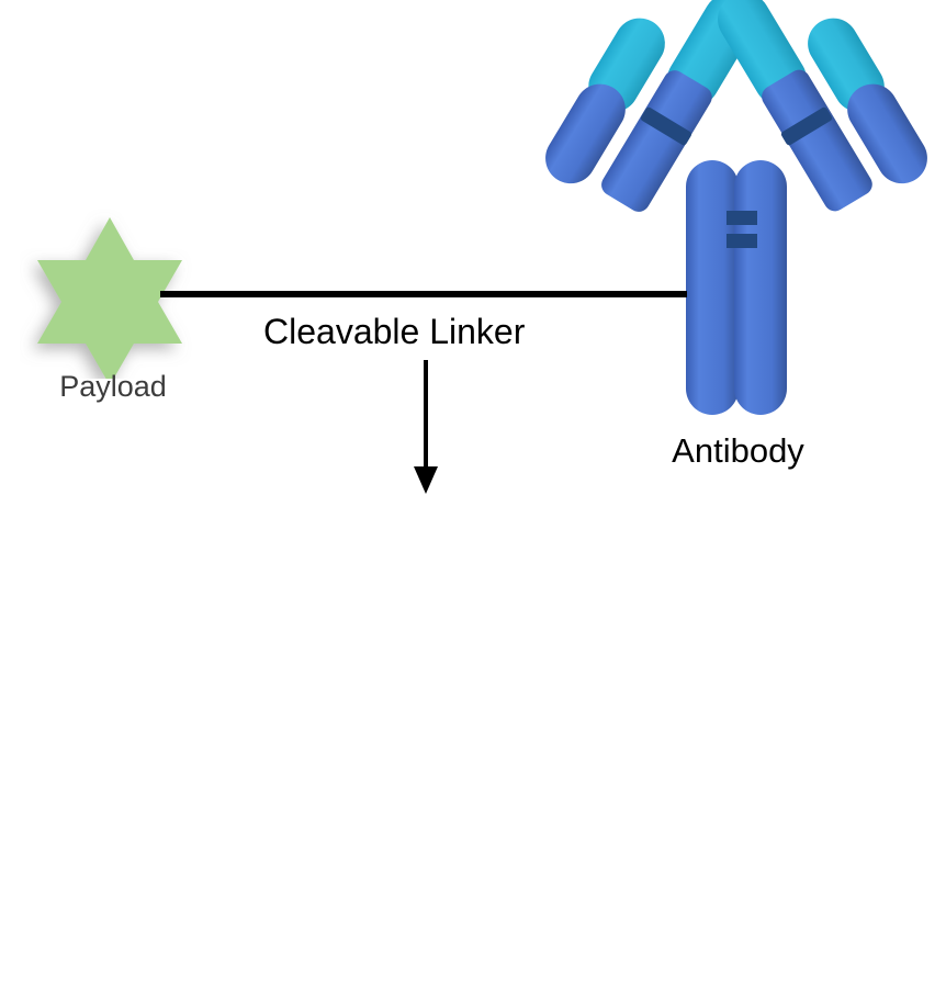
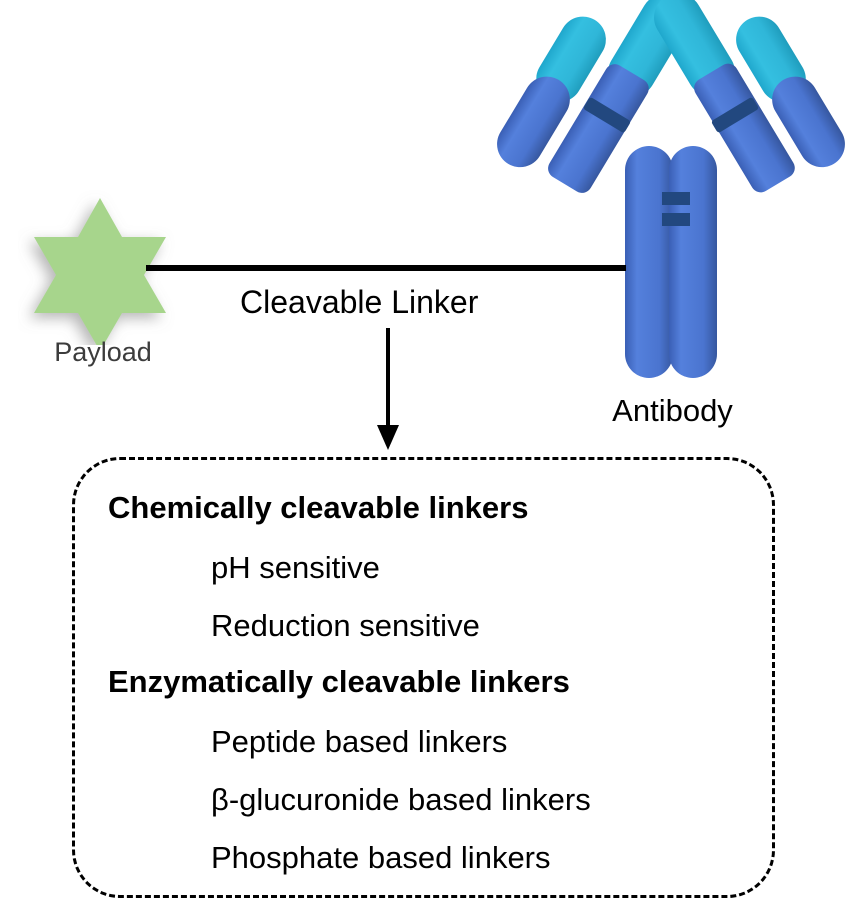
  Antibody
  Payload
  Cleavable Linker
+ Chemically cleavable linkers
+ pH sensitive
+ Reduction sensitive
+ Enzymatically cleavable linkers
+ Peptide based linkers
+ β-glucuronide based linkers
+ Phosphate based linkers
